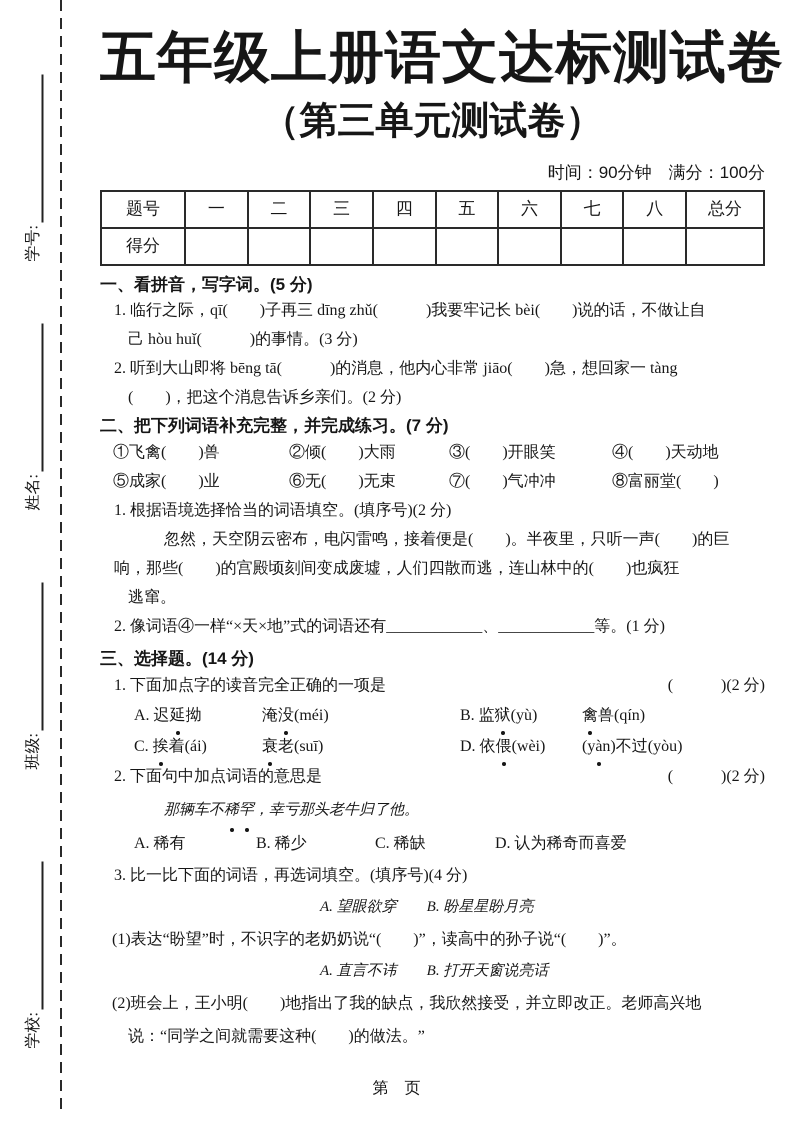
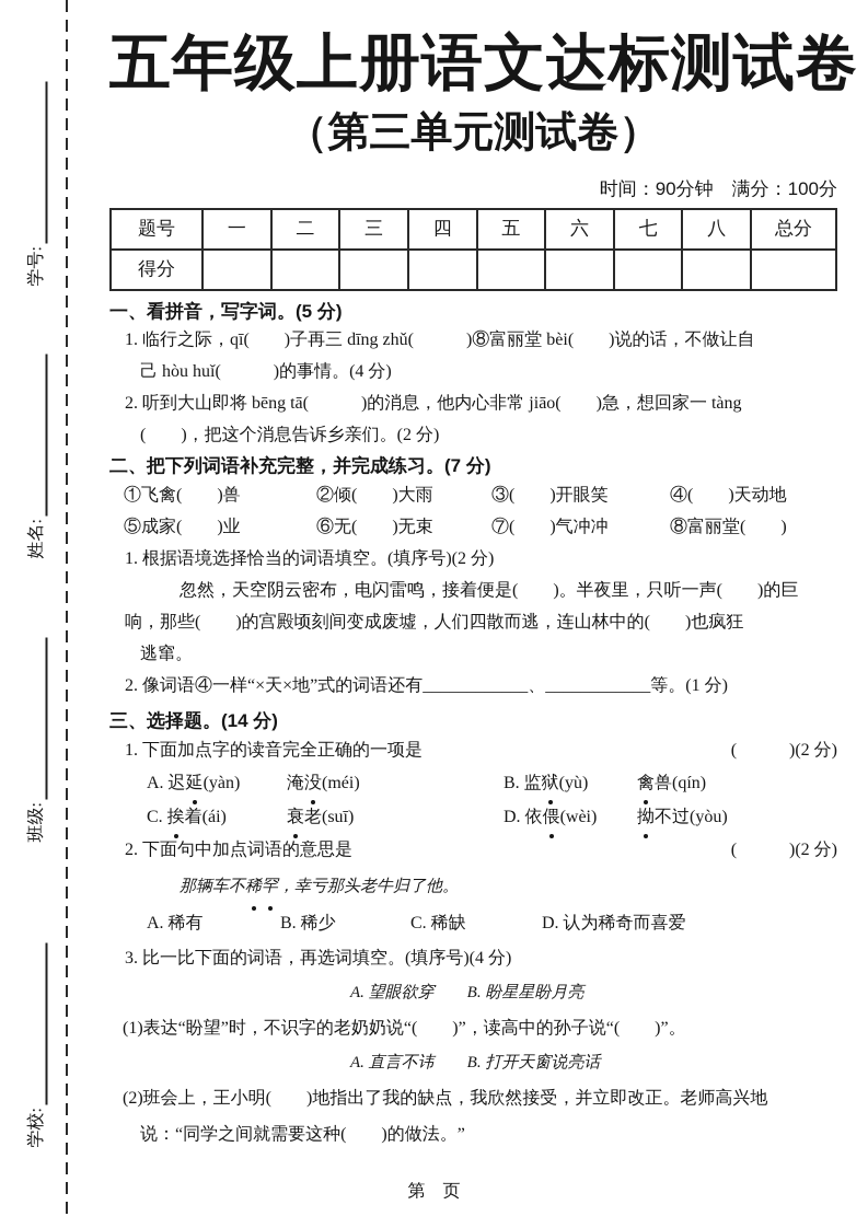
  五年级上册语文达标测试卷
  （第三单元测试卷）
  时间：90分钟 满分：100分
  题号	一	二	三	四	五	六	七	八	总分
  得分
  一、看拼音，写字词。(5 分)
- 1. 临行之际，qī( )子再三 dīng zhǔ( )我要牢记长 bèi( )说的话，不做让自
+ 1. 临行之际，qī( )子再三 dīng zhǔ( )⑧富丽堂 bèi( )说的话，不做让自
- 己 hòu huǐ( )的事情。(3 分)
+ 己 hòu huǐ( )的事情。(4 分)
  2. 听到大山即将 bēng tā( )的消息，他内心非常 jiāo( )急，想回家一 tàng
  ( )，把这个消息告诉乡亲们。(2 分)
  二、把下列词语补充完整，并完成练习。(7 分)
  ①飞禽( )兽
  ②倾( )大雨
  ③( )开眼笑
  ④( )天动地
  ⑤成家( )业
  ⑥无( )无束
  ⑦( )气冲冲
  ⑧富丽堂( )
  1. 根据语境选择恰当的词语填空。(填序号)(2 分)
  忽然，天空阴云密布，电闪雷鸣，接着便是( )。半夜里，只听一声( )的巨
  响，那些( )的宫殿顷刻间变成废墟，人们四散而逃，连山林中的( )也疯狂
  逃窜。
  2. 像词语④一样“×天×地”式的词语还有____________、____________等。(1 分)
  三、选择题。(14 分)
  1. 下面加点字的读音完全正确的一项是
  ( )(2 分)
- A. 迟延拗
+ A. 迟延(yàn)
  淹没(méi)
  B. 监狱(yù)
  禽兽(qín)
  C. 挨着(ái)
  衰老(suī)
  D. 依偎(wèi)
- (yàn)不过(yòu)
+ 拗不过(yòu)
  2. 下面句中加点词语的意思是
  ( )(2 分)
  那辆车不稀罕，幸亏那头老牛归了他。
  A. 稀有
  B. 稀少
  C. 稀缺
  D. 认为稀奇而喜爱
  3. 比一比下面的词语，再选词填空。(填序号)(4 分)
  A. 望眼欲穿 B. 盼星星盼月亮
  (1)表达“盼望”时，不识字的老奶奶说“( )”，读高中的孙子说“( )”。
  A. 直言不讳 B. 打开天窗说亮话
  (2)班会上，王小明( )地指出了我的缺点，我欣然接受，并立即改正。老师高兴地
  说：“同学之间就需要这种( )的做法。”
  第 页
